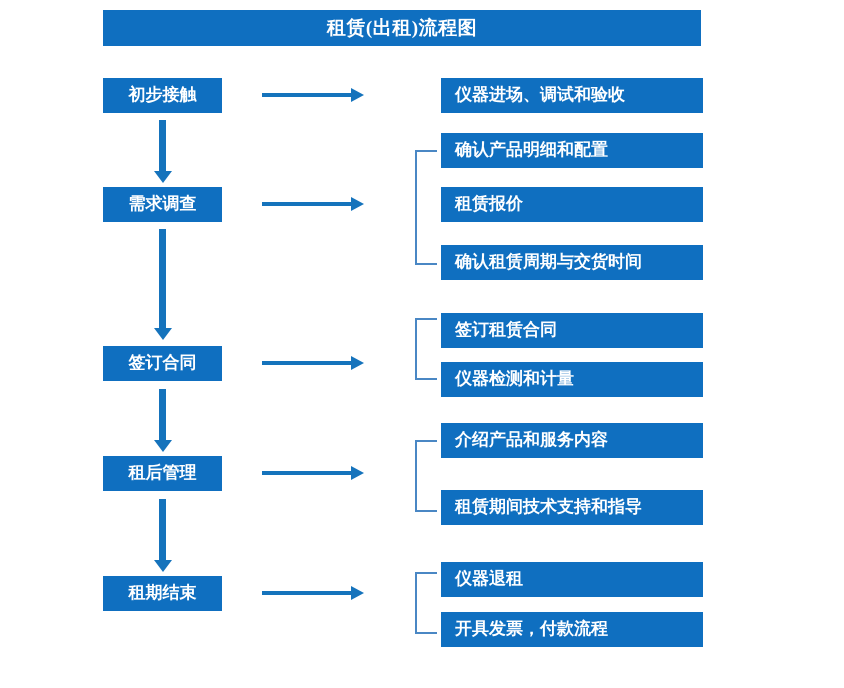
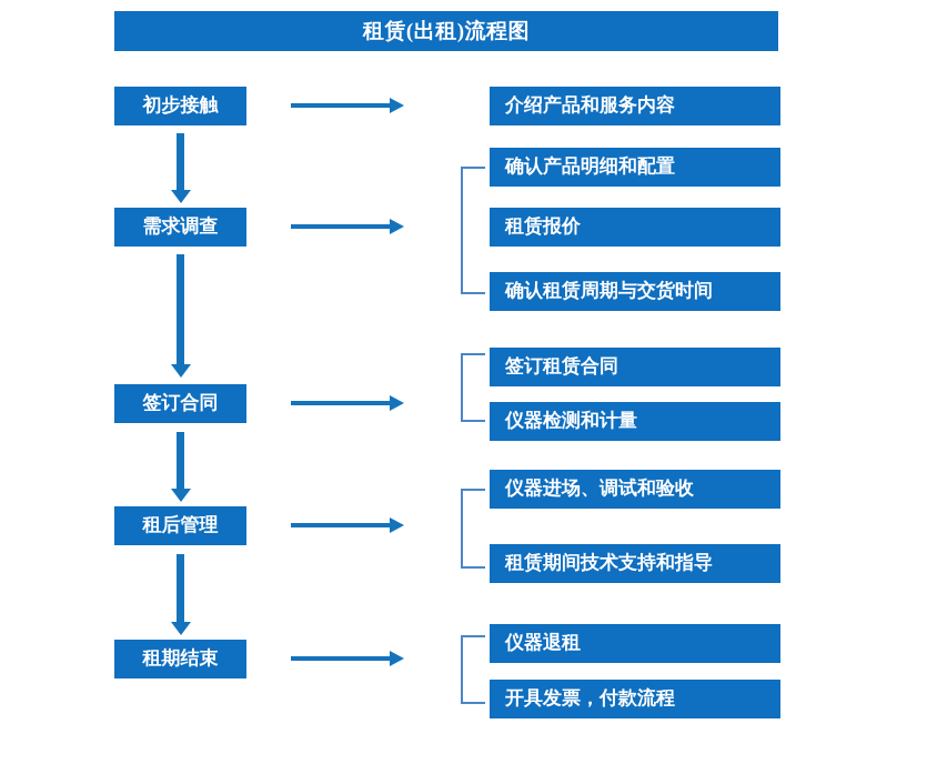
  租赁(出租)流程图
  初步接触
  需求调查
  签订合同
  租后管理
  租期结束
- 仪器进场、调试和验收
+ 介绍产品和服务内容
  确认产品明细和配置
  租赁报价
  确认租赁周期与交货时间
  签订租赁合同
  仪器检测和计量
- 介绍产品和服务内容
+ 仪器进场、调试和验收
  租赁期间技术支持和指导
  仪器退租
  开具发票，付款流程
